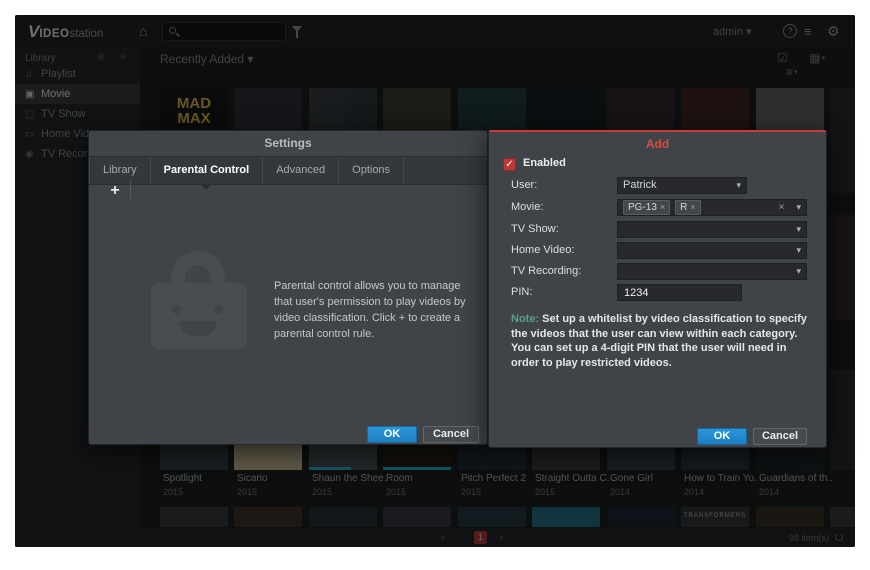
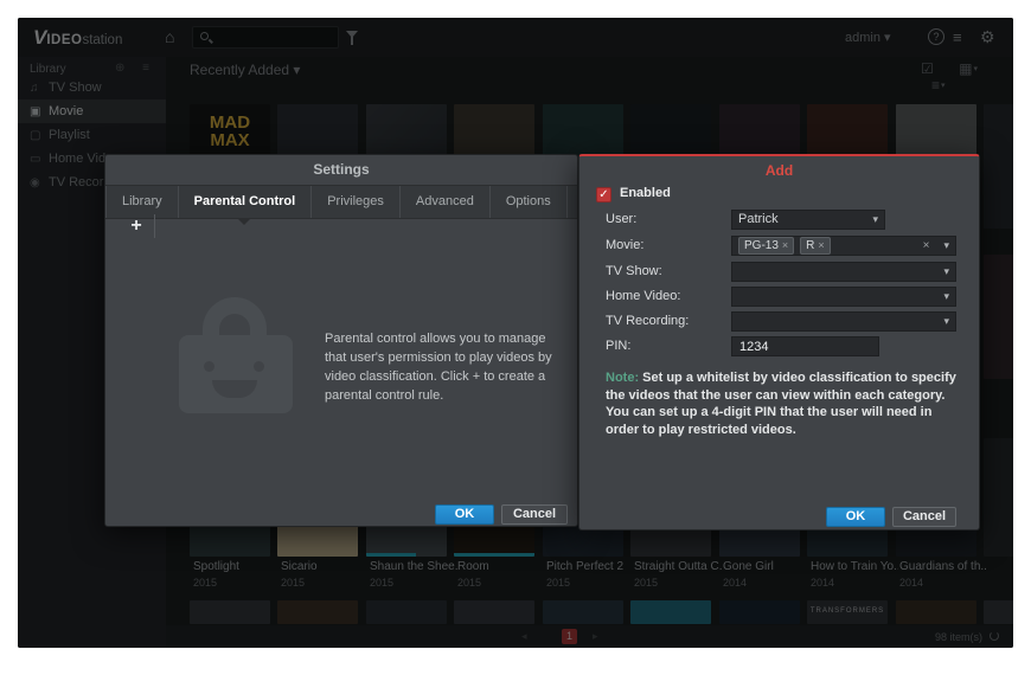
  VIDEOstation
  ⌂
  admin ▾
  ?
  ≡
  ⚙
  Library
- ♫ Playlist
+ ♫ TV Show
  ▣ Movie
- ▢ TV Show
+ ▢ Playlist
  Home Vid
  Recently Added ▾
  MAD MAX
  Spotlight
  2015
  Sicario
  2015
  Shaun the Shee.
  2015
  Room
  2015
  Pitch Perfect 2
  2015
  Straight Outta C.
  2015
  Gone Girl
  2014
  How to Train Yo.
  2014
  Guardians of th..
  2014
  1
  98 item(s)
  Settings
  Library
  Parental Control
+ Privileges
  Advanced
  Options
  +
  Parental control allows you to manage that user's permission to play videos by video classification. Click + to create a parental control rule.
  OK
  Cancel
  Add
  ✓
  Enabled
  User:
  Patrick
  ▾
  Movie:
  PG-13 ×
  R ×
  ×
  ▾
  TV Show:
  ▾
  Home Video:
  ▾
  TV Recording:
  ▾
  PIN:
  1234
  Note: Set up a whitelist by video classification to specify the videos that the user can view within each category. You can set up a 4-digit PIN that the user will need in order to play restricted videos.
  OK
  Cancel
